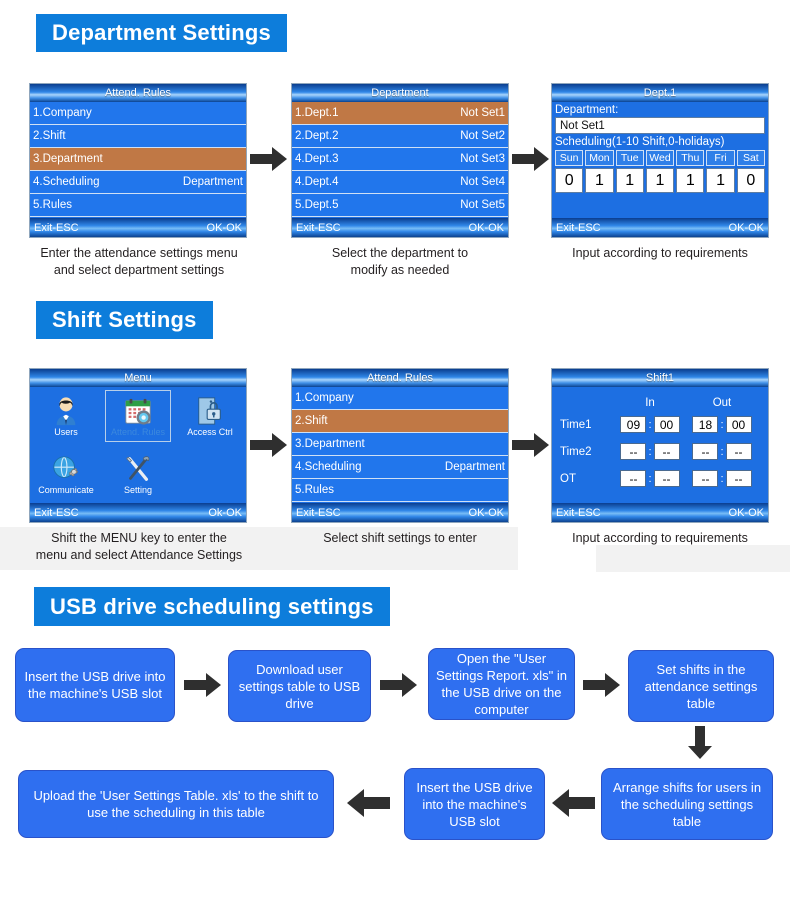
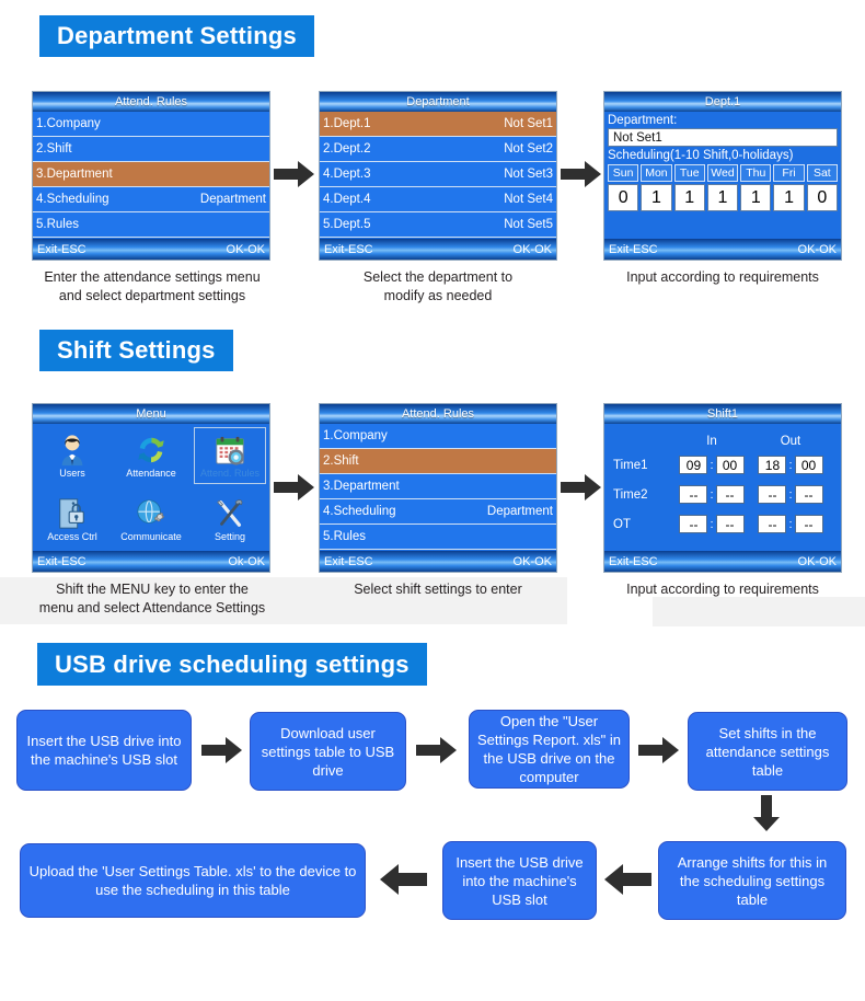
  Department Settings
  Attend. Rules
  1.Company
  2.Shift
  3.Department
  4.Scheduling
  Department
  5.Rules
  Exit-ESC
  OK-OK
  Department
  1.Dept.1
  Not Set1
  2.Dept.2
  Not Set2
  4.Dept.3
  Not Set3
  4.Dept.4
  Not Set4
  5.Dept.5
  Not Set5
  Exit-ESC
  OK-OK
  Dept.1
  Department:
  Not Set1
  Scheduling(1-10 Shift,0-holidays)
  Sun
  0
  Mon
  1
  Tue
  1
  Wed
  1
  Thu
  1
  Fri
  1
  Sat
  0
  Exit-ESC
  OK-OK
  Enter the attendance settings menu
  and select department settings
  Select the department to
  modify as needed
  Input according to requirements
  Shift Settings
  Menu
  Users
+ Attendance
  Attend. Rules
  Access Ctrl
  Communicate
  Setting
  Exit-ESC
  Ok-OK
  Attend. Rules
  1.Company
  2.Shift
  3.Department
  4.Scheduling
  Department
  5.Rules
  Exit-ESC
  OK-OK
  Shift1
  In
  Out
  Time1
  09
  :
  00
  18
  :
  00
  Time2
  --
  :
  --
  --
  :
  --
  OT
  --
  :
  --
  --
  :
  --
  Exit-ESC
  OK-OK
  Shift the MENU key to enter the
  menu and select Attendance Settings
  Select shift settings to enter
  Input according to requirements
  USB drive scheduling settings
  Insert the USB drive into the machine's USB slot
  Download user settings table to USB drive
  Open the "User Settings Report. xls" in the USB drive on the computer
  Set shifts in the attendance settings table
- Arrange shifts for users in the scheduling settings table
+ Arrange shifts for this in the scheduling settings table
  Insert the USB drive into the machine's USB slot
- Upload the 'User Settings Table. xls' to the shift to use the scheduling in this table
+ Upload the 'User Settings Table. xls' to the device to use the scheduling in this table
